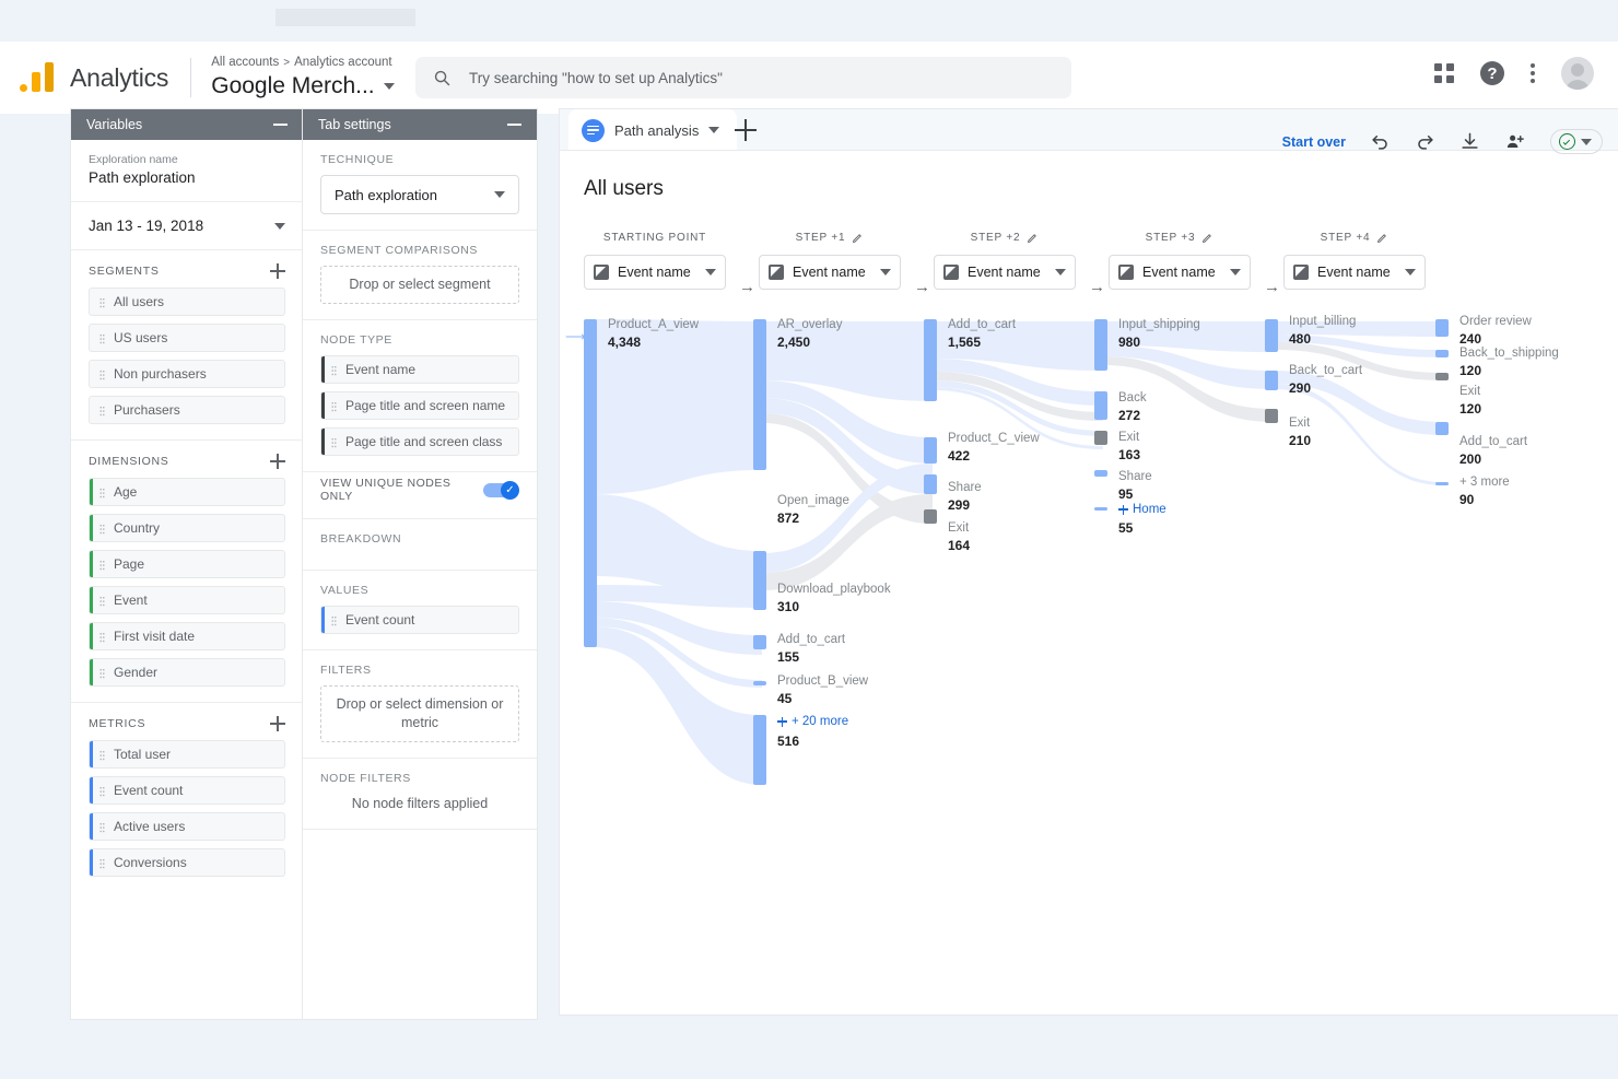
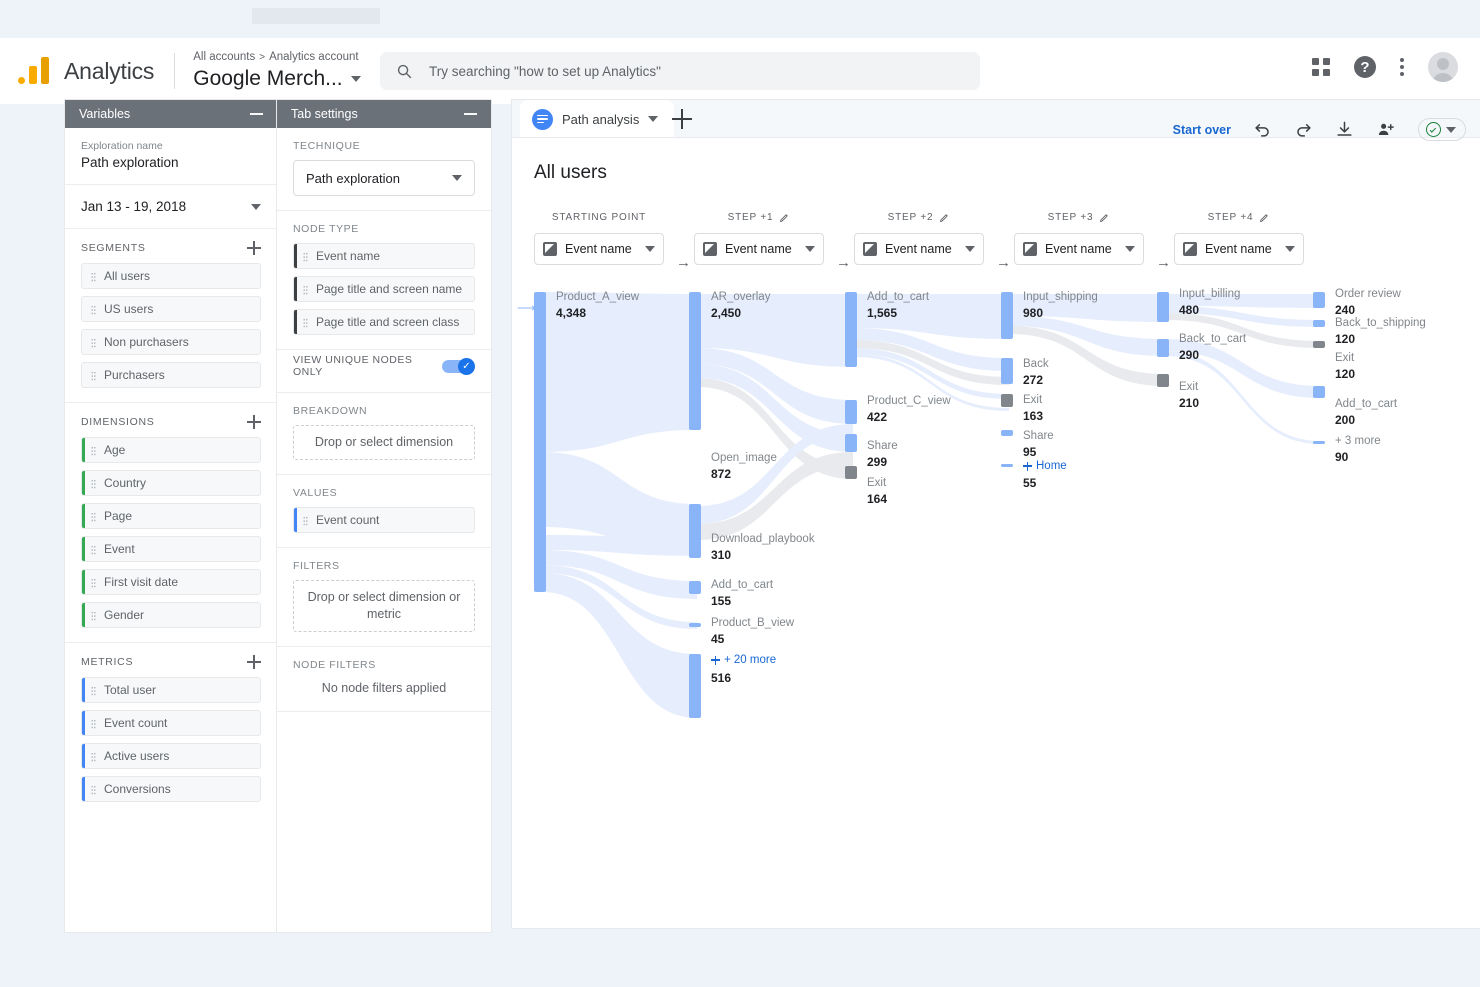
  Analytics
  All accounts > Analytics account
  Google Merch...
  Try searching "how to set up Analytics"
  ?
  Variables
  Exploration name
  Path exploration
  Jan 13 - 19, 2018
  SEGMENTS
  All users
  US users
  Non purchasers
  Purchasers
  DIMENSIONS
  Age
  Country
  Page
  Event
  First visit date
  Gender
  METRICS
  Total user
  Event count
  Active users
  Conversions
  Tab settings
  TECHNIQUE
  Path exploration
- SEGMENT COMPARISONS
- Drop or select segment
  NODE TYPE
  Event name
  Page title and screen name
  Page title and screen class
  VIEW UNIQUE NODES ONLY
  ✓
  BREAKDOWN
+ Drop or select dimension
  VALUES
  Event count
  FILTERS
  Drop or select dimension or metric
  NODE FILTERS
  No node filters applied
  Path analysis
  Start over
  All users
  STARTING POINT
  Event name
  →
  STEP +1
  Event name
  →
  STEP +2
  Event name
  →
  STEP +3
  Event name
  →
  STEP +4
  Event name
  ⟶
  Product_A_view
  4,348
  AR_overlay
  2,450
  Open_image
  872
  Download_playbook
  310
  Add_to_cart
  155
  Product_B_view
  45
  + 20 more
  516
  Add_to_cart
  1,565
  Product_C_view
  422
  Share
  299
  Exit
  164
  Input_shipping
  980
  Back
  272
  Exit
  163
  Share
  95
  Home
  55
  Input_billing
  480
  Back_to_cart
  290
  Exit
  210
  Order review
  240
  Back_to_shipping
  120
  Exit
  120
  Add_to_cart
  200
  + 3 more
  90
